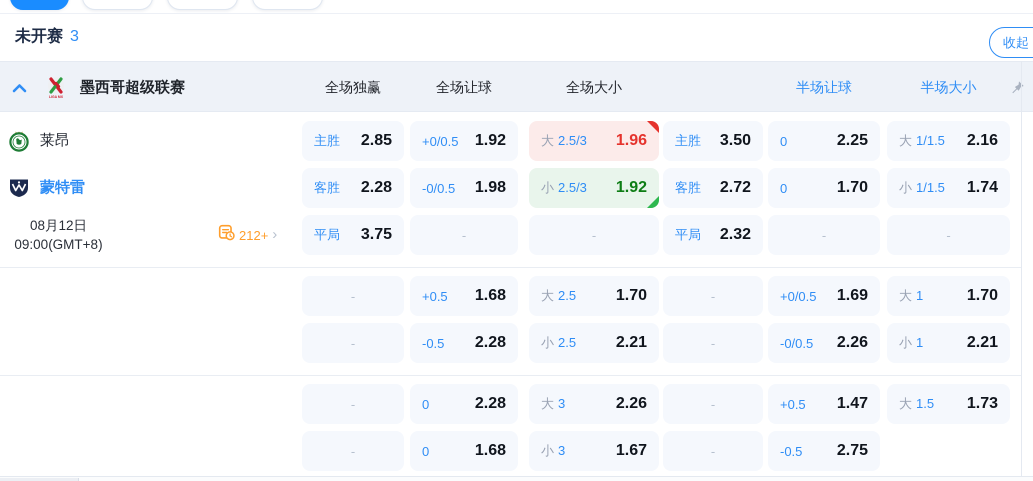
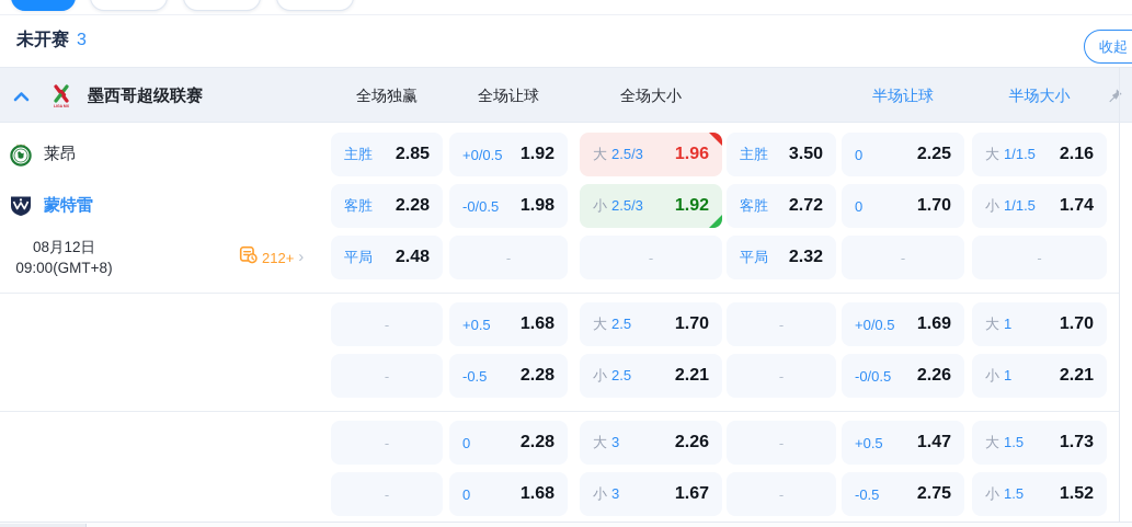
  未开赛 3
  收起
  墨西哥超级联赛
  全场独赢
  全场让球
  全场大小
  半场让球
  半场大小
  莱昂
  主胜
  2.85
  +0/0.5
  1.92
  大 2.5/3
  1.96
  主胜
  3.50
  0
  2.25
  大 1/1.5
  2.16
  蒙特雷
  客胜
  2.28
  -0/0.5
  1.98
  小 2.5/3
  1.92
  客胜
  2.72
  0
  1.70
  小 1/1.5
  1.74
  08月12日
  09:00(GMT+8)
  212+
  ›
  平局
- 3.75
+ 2.48
  -
  -
  平局
  2.32
  -
  -
  -
  +0.5
  1.68
  大 2.5
  1.70
  -
  +0/0.5
  1.69
  大 1
  1.70
  -
  -0.5
  2.28
  小 2.5
  2.21
  -
  -0/0.5
  2.26
  小 1
  2.21
  -
  0
  2.28
  大 3
  2.26
  -
  +0.5
  1.47
  大 1.5
  1.73
  -
  0
  1.68
  小 3
  1.67
  -
  -0.5
  2.75
+ 小 1.5
+ 1.52
